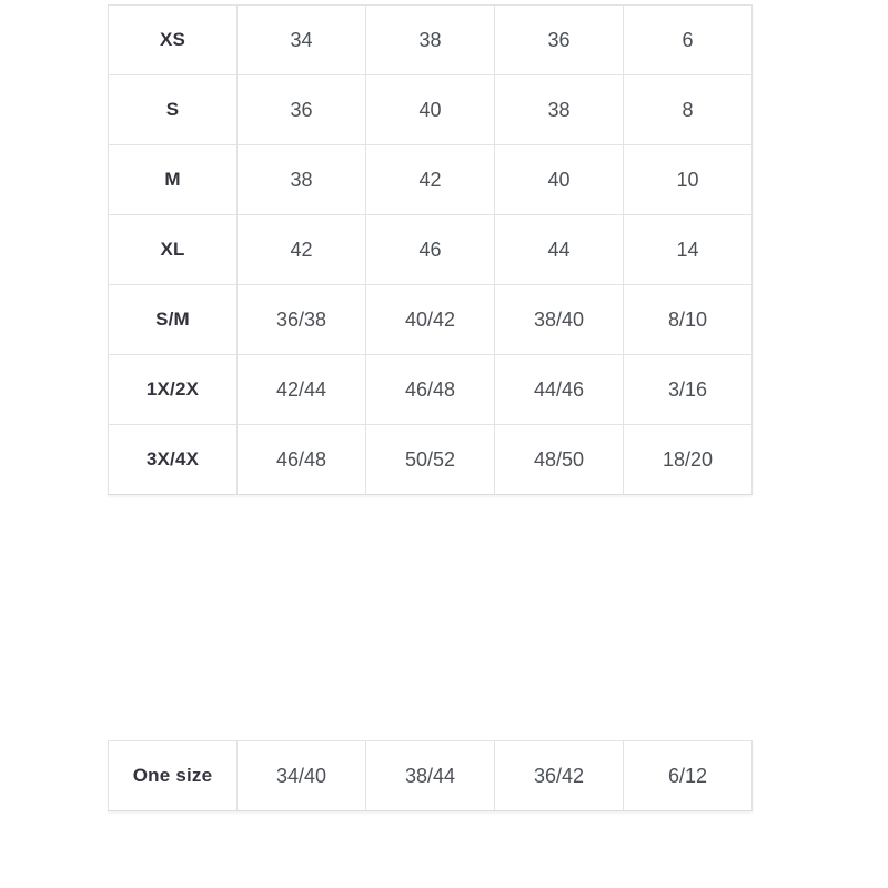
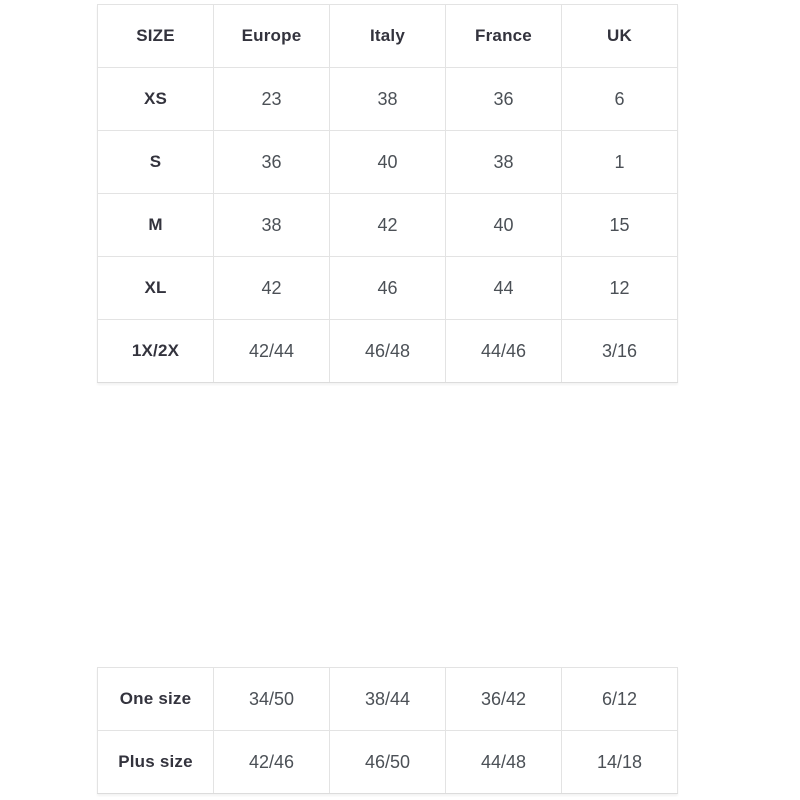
+ SIZE	Europe	Italy	France	UK
- XS	34	38	36	6
+ XS	23	38	36	6
- S	36	40	38	8
+ S	36	40	38	1
- M	38	42	40	10
+ M	38	42	40	15
- XL	42	46	44	14
+ XL	42	46	44	12
- S/M	36/38	40/42	38/40	8/10
  1X/2X	42/44	46/48	44/46	3/16
- 3X/4X	46/48	50/52	48/50	18/20
- One size	34/40	38/44	36/42	6/12
+ One size	34/50	38/44	36/42	6/12
+ Plus size	42/46	46/50	44/48	14/18
